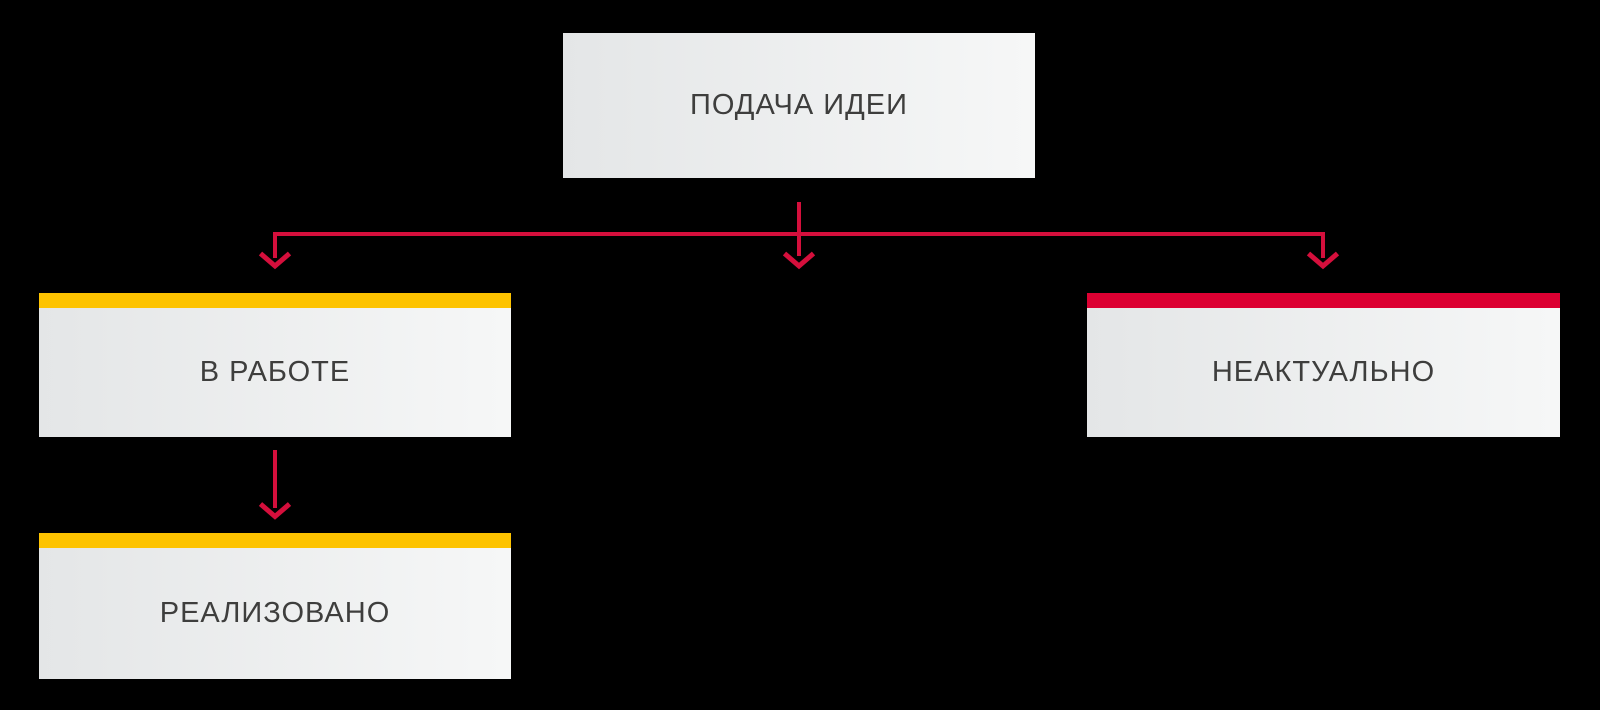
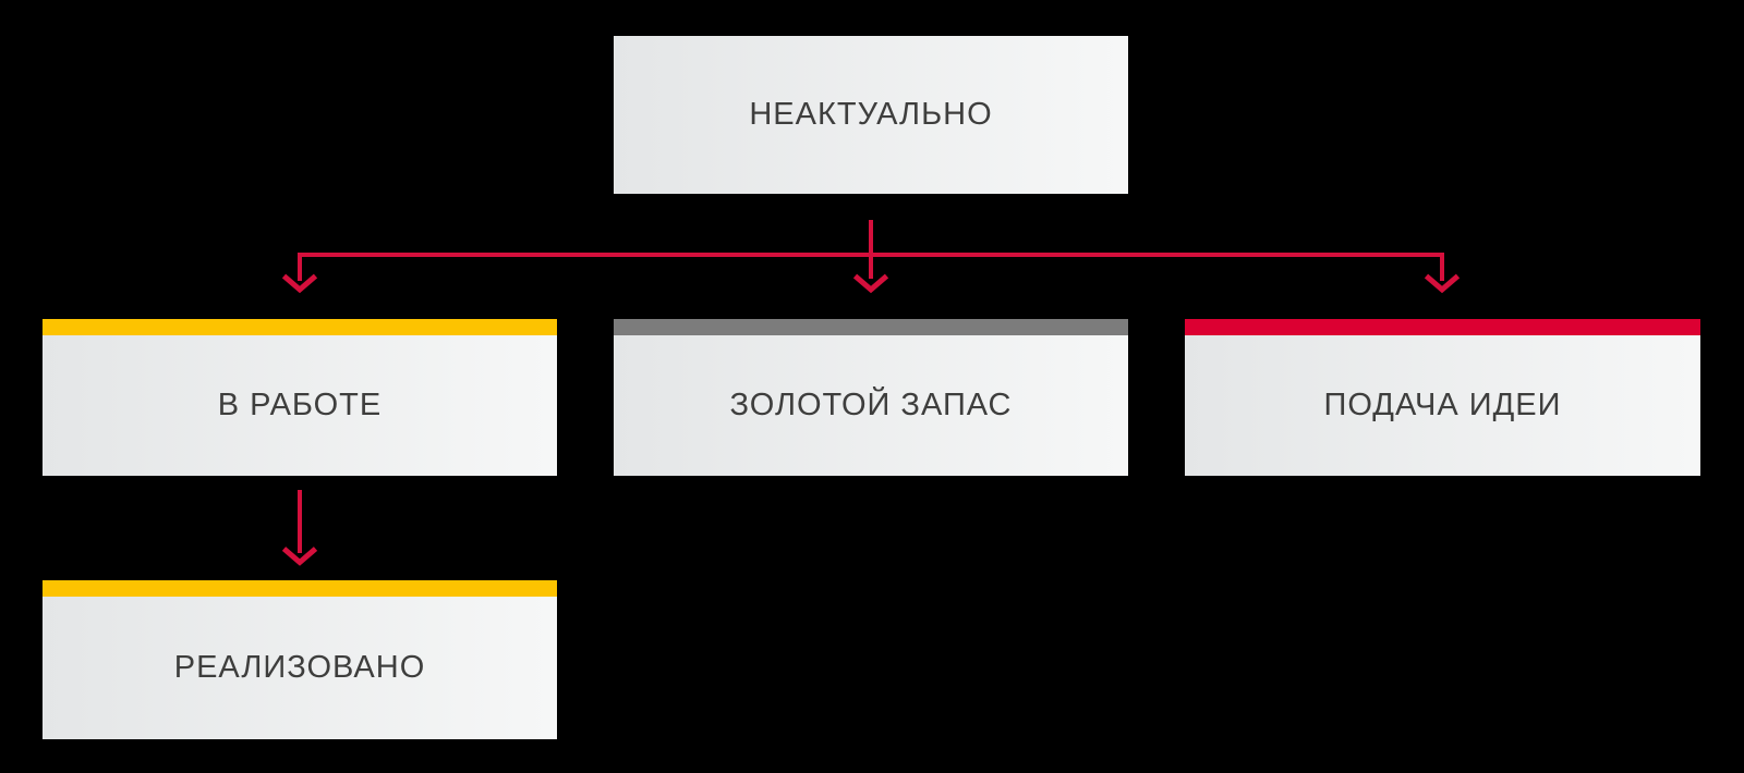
- ПОДАЧА ИДЕИ
+ НЕАКТУАЛЬНО
  В РАБОТЕ
+ ЗОЛОТОЙ ЗАПАС
- НЕАКТУАЛЬНО
+ ПОДАЧА ИДЕИ
  РЕАЛИЗОВАНО
